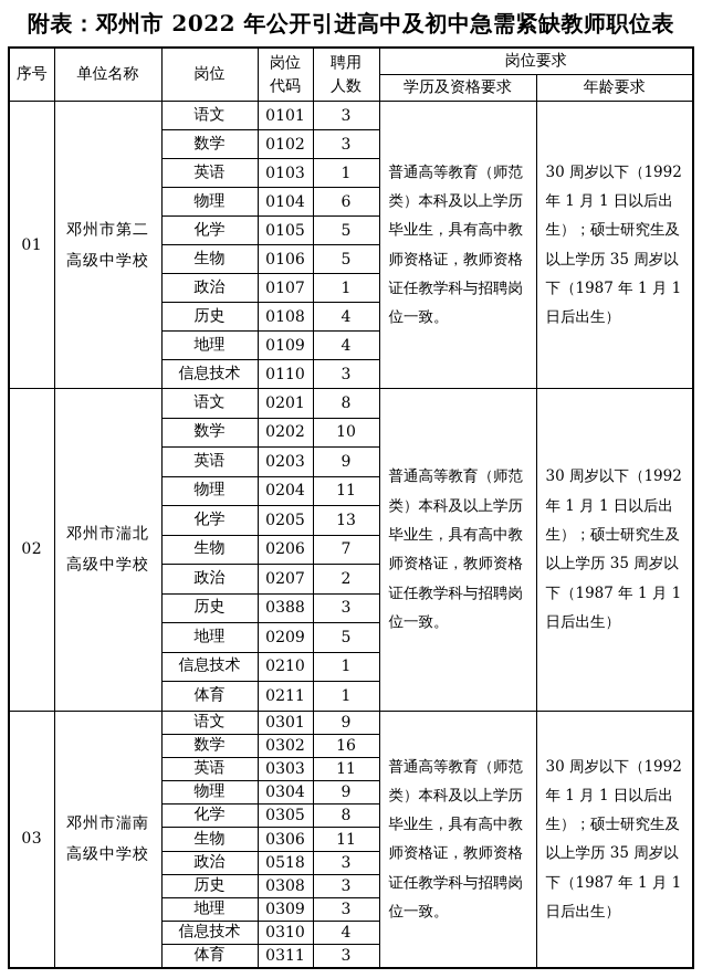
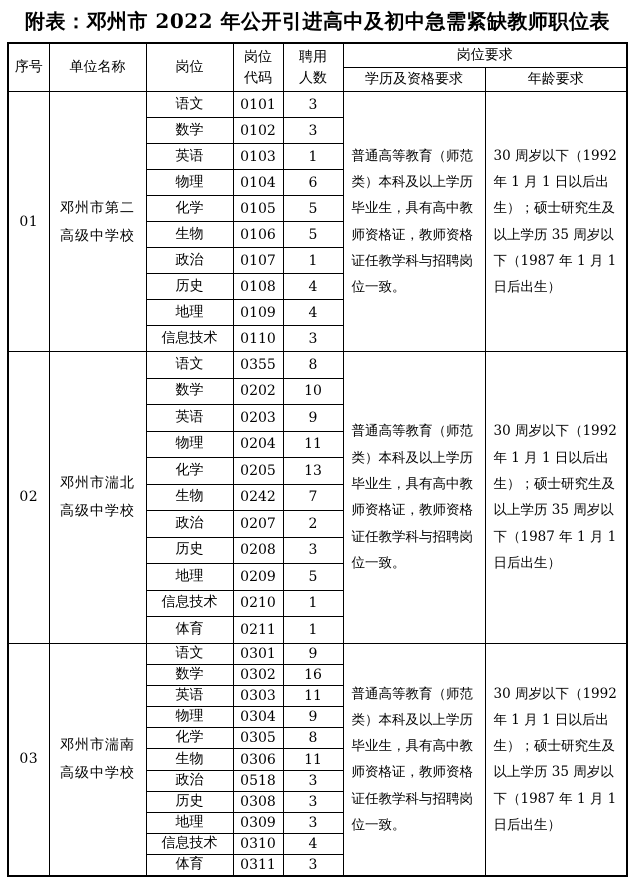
  附表：邓州市 2022 年公开引进高中及初中急需紧缺教师职位表
  序号	单位名称	岗位	岗位 代码	聘用 人数	岗位要求
  学历及资格要求	年龄要求
  01	邓州市第二 高级中学校	语文	0101	3	普通高等教育（师范类）本科及以上学历毕业生，具有高中教师资格证，教师资格证任教学科与招聘岗位一致。	30 周岁以下（1992 年 1 月 1 日以后出生）；硕士研究生及以上学历 35 周岁以下（1987 年 1 月 1 日后出生）
  数学	0102	3
  英语	0103	1
  物理	0104	6
  化学	0105	5
  生物	0106	5
  政治	0107	1
  历史	0108	4
  地理	0109	4
  信息技术	0110	3
- 02	邓州市湍北 高级中学校	语文	0201	8	普通高等教育（师范类）本科及以上学历毕业生，具有高中教师资格证，教师资格证任教学科与招聘岗位一致。	30 周岁以下（1992 年 1 月 1 日以后出生）；硕士研究生及以上学历 35 周岁以下（1987 年 1 月 1 日后出生）
+ 02	邓州市湍北 高级中学校	语文	0355	8	普通高等教育（师范类）本科及以上学历毕业生，具有高中教师资格证，教师资格证任教学科与招聘岗位一致。	30 周岁以下（1992 年 1 月 1 日以后出生）；硕士研究生及以上学历 35 周岁以下（1987 年 1 月 1 日后出生）
  数学	0202	10
  英语	0203	9
  物理	0204	11
  化学	0205	13
- 生物	0206	7
+ 生物	0242	7
  政治	0207	2
- 历史	0388	3
+ 历史	0208	3
  地理	0209	5
  信息技术	0210	1
  体育	0211	1
  03	邓州市湍南 高级中学校	语文	0301	9	普通高等教育（师范类）本科及以上学历毕业生，具有高中教师资格证，教师资格证任教学科与招聘岗位一致。	30 周岁以下（1992 年 1 月 1 日以后出生）；硕士研究生及以上学历 35 周岁以下（1987 年 1 月 1 日后出生）
  数学	0302	16
  英语	0303	11
  物理	0304	9
  化学	0305	8
  生物	0306	11
  政治	0518	3
  历史	0308	3
  地理	0309	3
  信息技术	0310	4
  体育	0311	3
